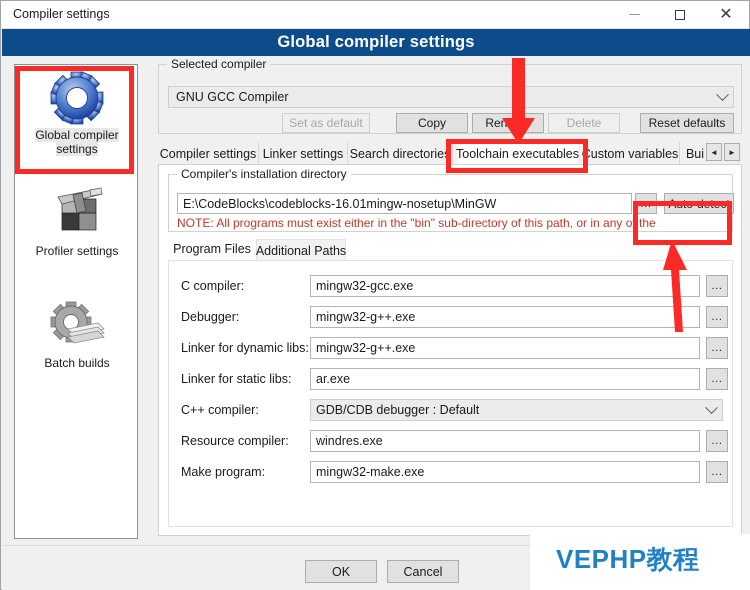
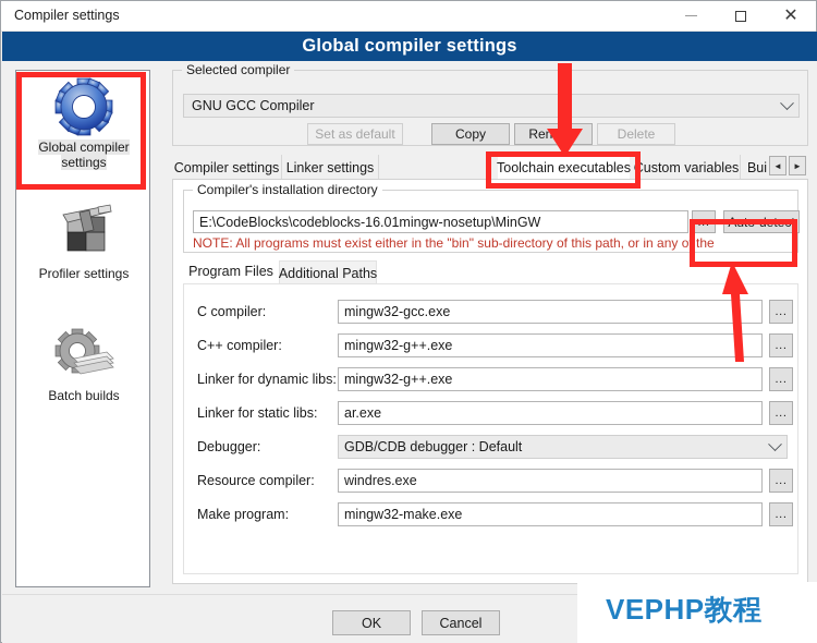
  Compiler settings
  ✕
  Global compiler settings
  Global compiler settings
  Profiler settings
  Batch builds
  Selected compiler
  GNU GCC Compiler
  Set as default
  Copy
  Delete
- Reset defaults
  Compiler settings
  Linker settings
- Search directories
  Toolchain executables
  Custom variables
  Bui
  ◄
  ►
  Compiler's installation directory
  E:\CodeBlocks\codeblocks-16.01mingw-nosetup\MinGW
  ...
  Auto-detect
  NOTE: All programs must exist either in the "bin" sub-directory of this path, or in any of the
  Program Files
  Additional Paths
  C compiler:
  mingw32-gcc.exe
  ...
- Debugger:
+ C++ compiler:
  mingw32-g++.exe
  ...
  Linker for dynamic libs:
  mingw32-g++.exe
  ...
  Linker for static libs:
  ar.exe
  ...
- C++ compiler:
+ Debugger:
  GDB/CDB debugger : Default
  Resource compiler:
  windres.exe
  ...
  Make program:
  mingw32-make.exe
  ...
  OK
  Cancel
  VEPHP教程
